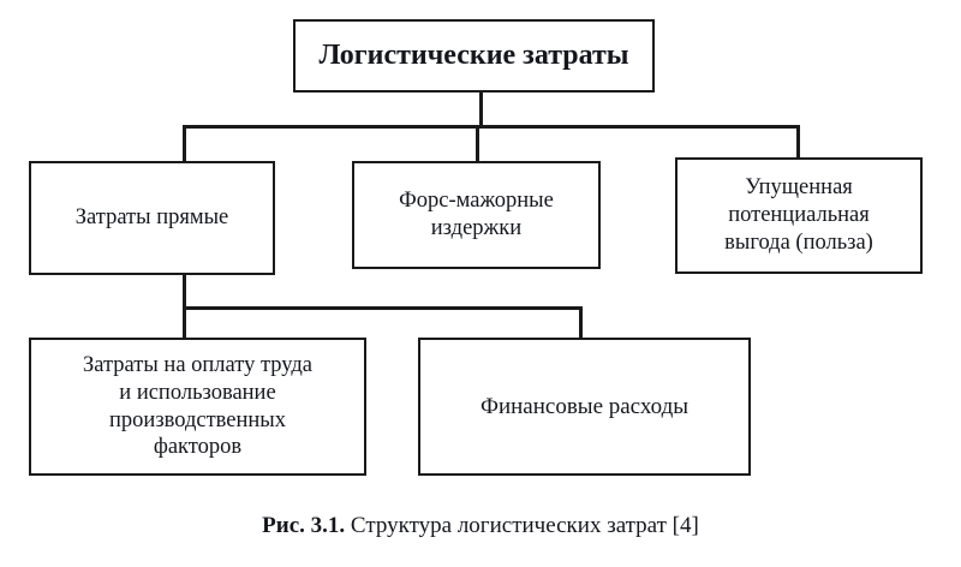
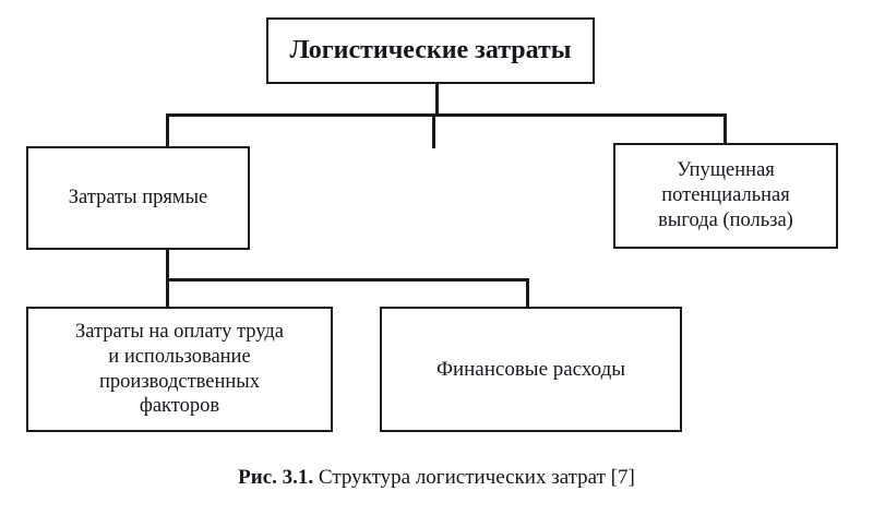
  Логистические затраты
  Затраты прямые
- Форс-мажорные
- издержки
  Упущенная
  потенциальная
  выгода (польза)
  Затраты на оплату труда
  и использование
  производственных
  факторов
  Финансовые расходы
- Рис. 3.1. Структура логистических затрат [4]
+ Рис. 3.1. Структура логистических затрат [7]
